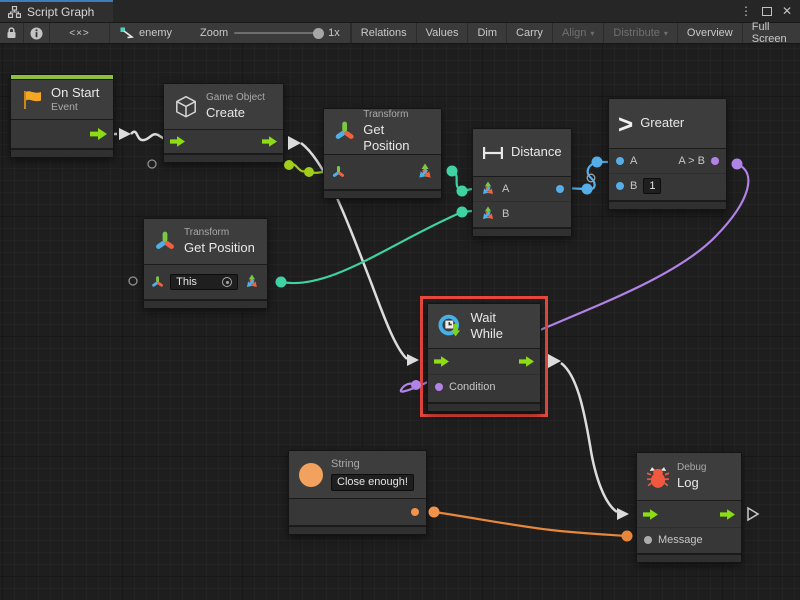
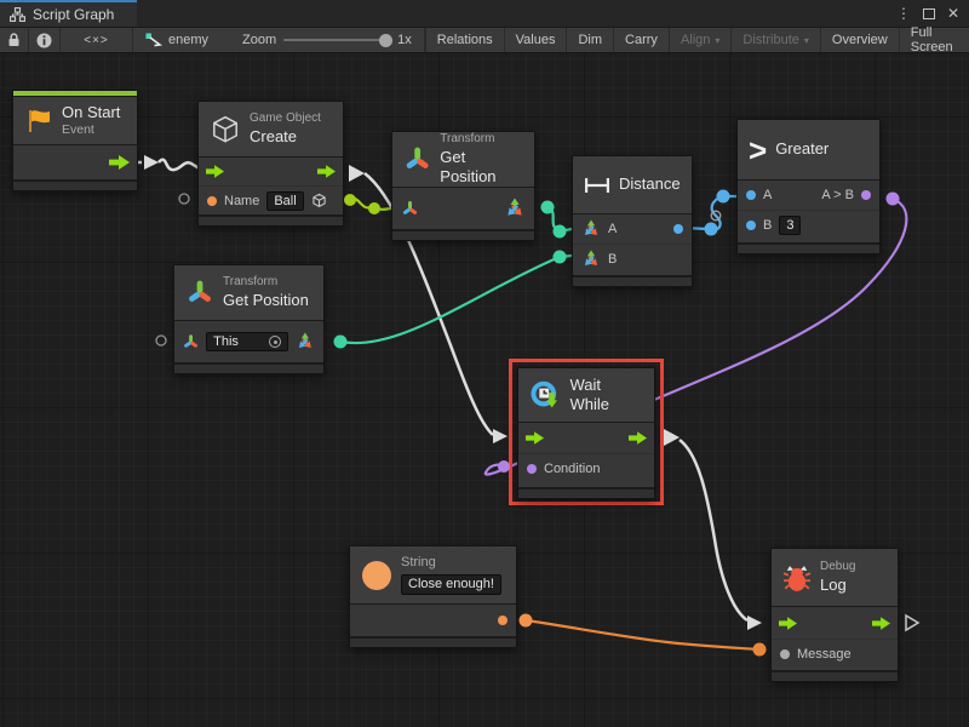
  Script Graph
  ⋮
  ✕
  <×>
  enemy
  Zoom
  1x
  Relations
  Values
  Dim
  Carry
  Align
  ▾
  Distribute
  ▾
  Overview
  Full Screen
  On Start
  Event
  Game Object
  Create
+ Name
+ Ball
  Transform
  Get Position
  Transform
  Get Position
  This
  Distance
  A
  B
  >
  Greater
  A
  A > B
  B
- 1
+ 3
  Wait While
  Condition
  String
  Close enough!
  Debug
  Log
  Message
